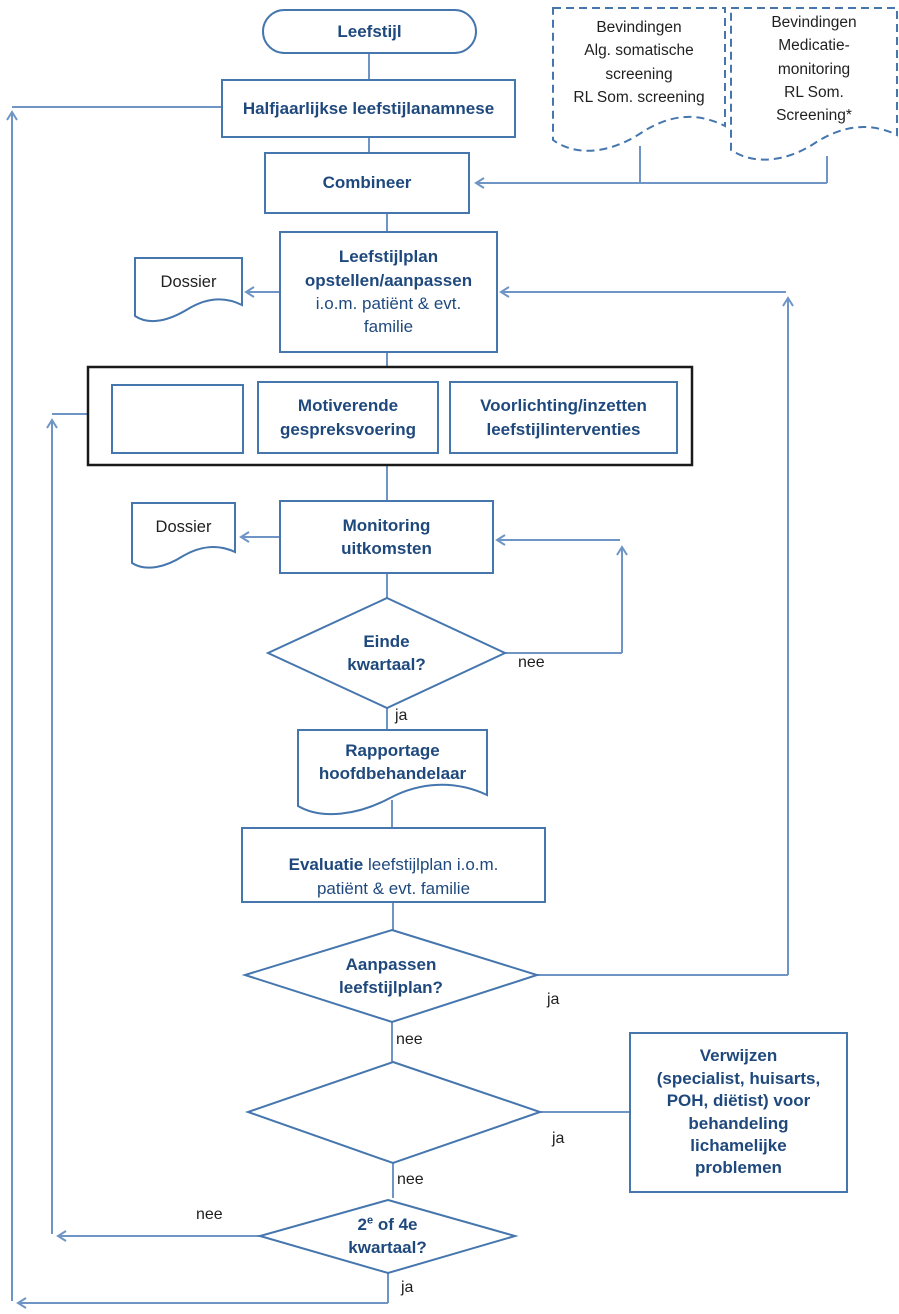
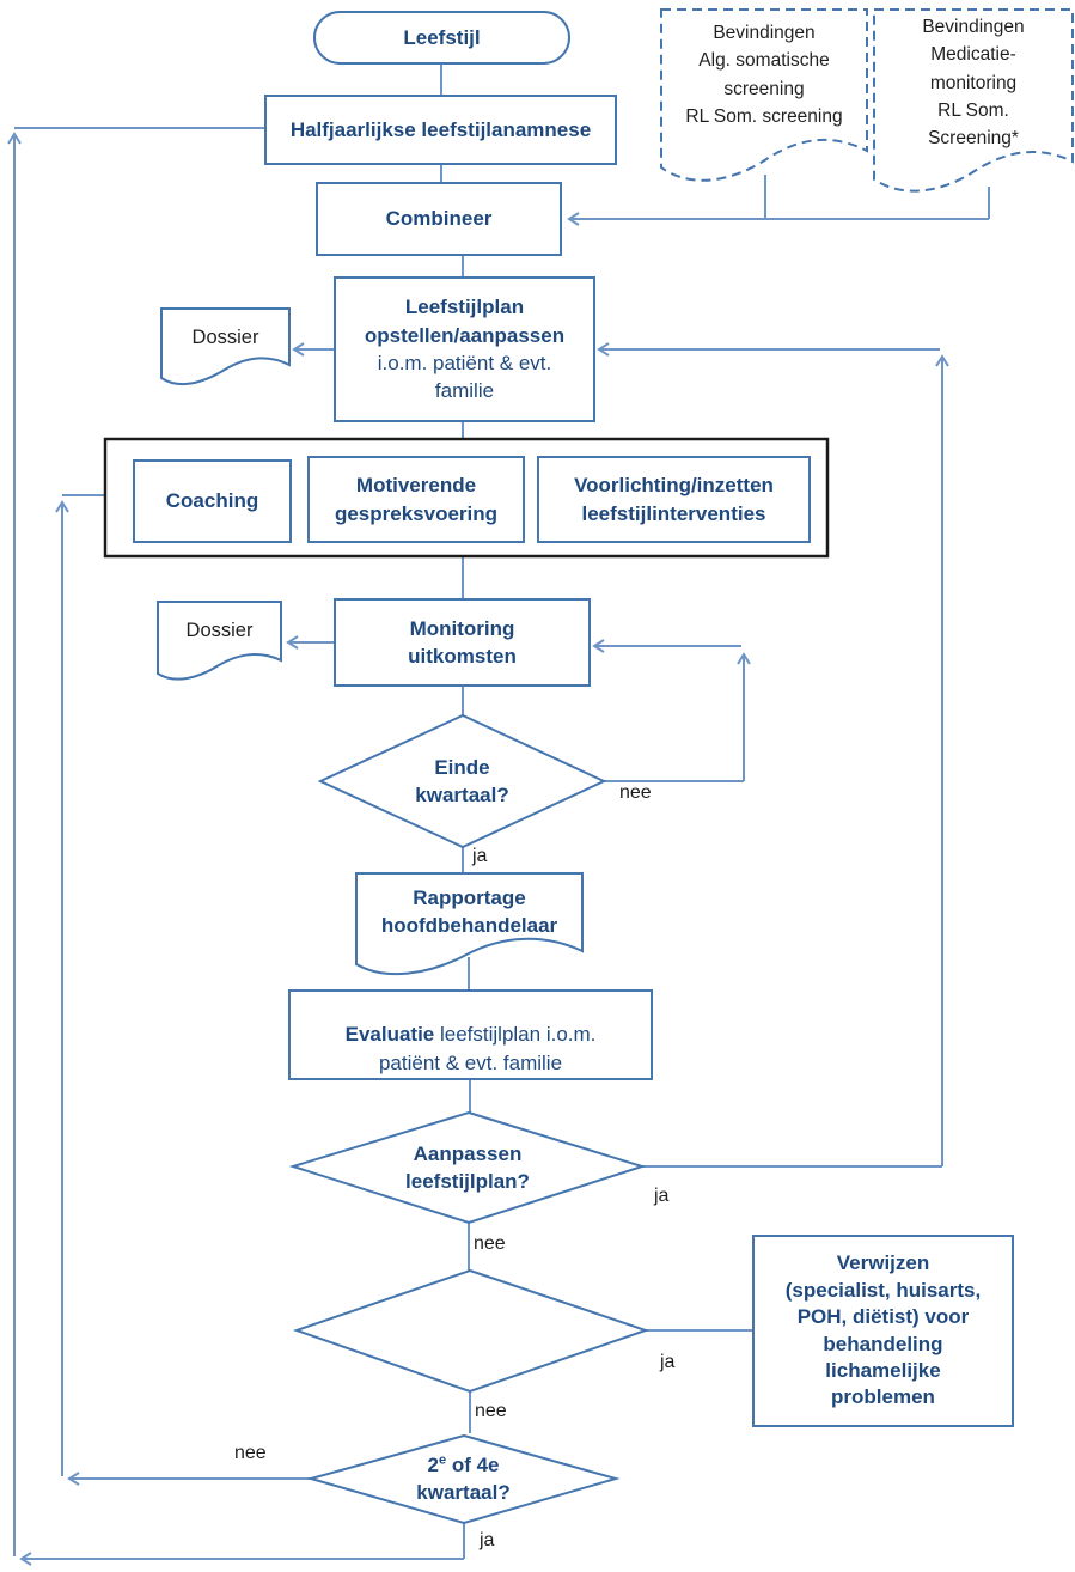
  Leefstijl
  Halfjaarlijkse leefstijlanamnese
  Combineer
  Bevindingen
  Alg. somatische
  screening
  RL Som. screening
  Bevindingen
  Medicatie-
  monitoring
  RL Som.
  Screening*
  Leefstijlplan
  opstellen/aanpassen
  i.o.m. patiënt & evt.
  familie
  Dossier
+ Coaching
  Motiverende
  gespreksvoering
  Voorlichting/inzetten
  leefstijlinterventies
  Monitoring
  uitkomsten
  Dossier
  Einde
  kwartaal?
  Rapportage
  hoofdbehandelaar
  Evaluatie leefstijlplan i.o.m.
  patiënt & evt. familie
  Aanpassen
  leefstijlplan?
  Verwijzen
  (specialist, huisarts,
  POH, diëtist) voor
  behandeling
  lichamelijke
  problemen
  2e of 4e
  kwartaal?
  nee
  ja
  ja
  nee
  ja
  nee
  nee
  ja
